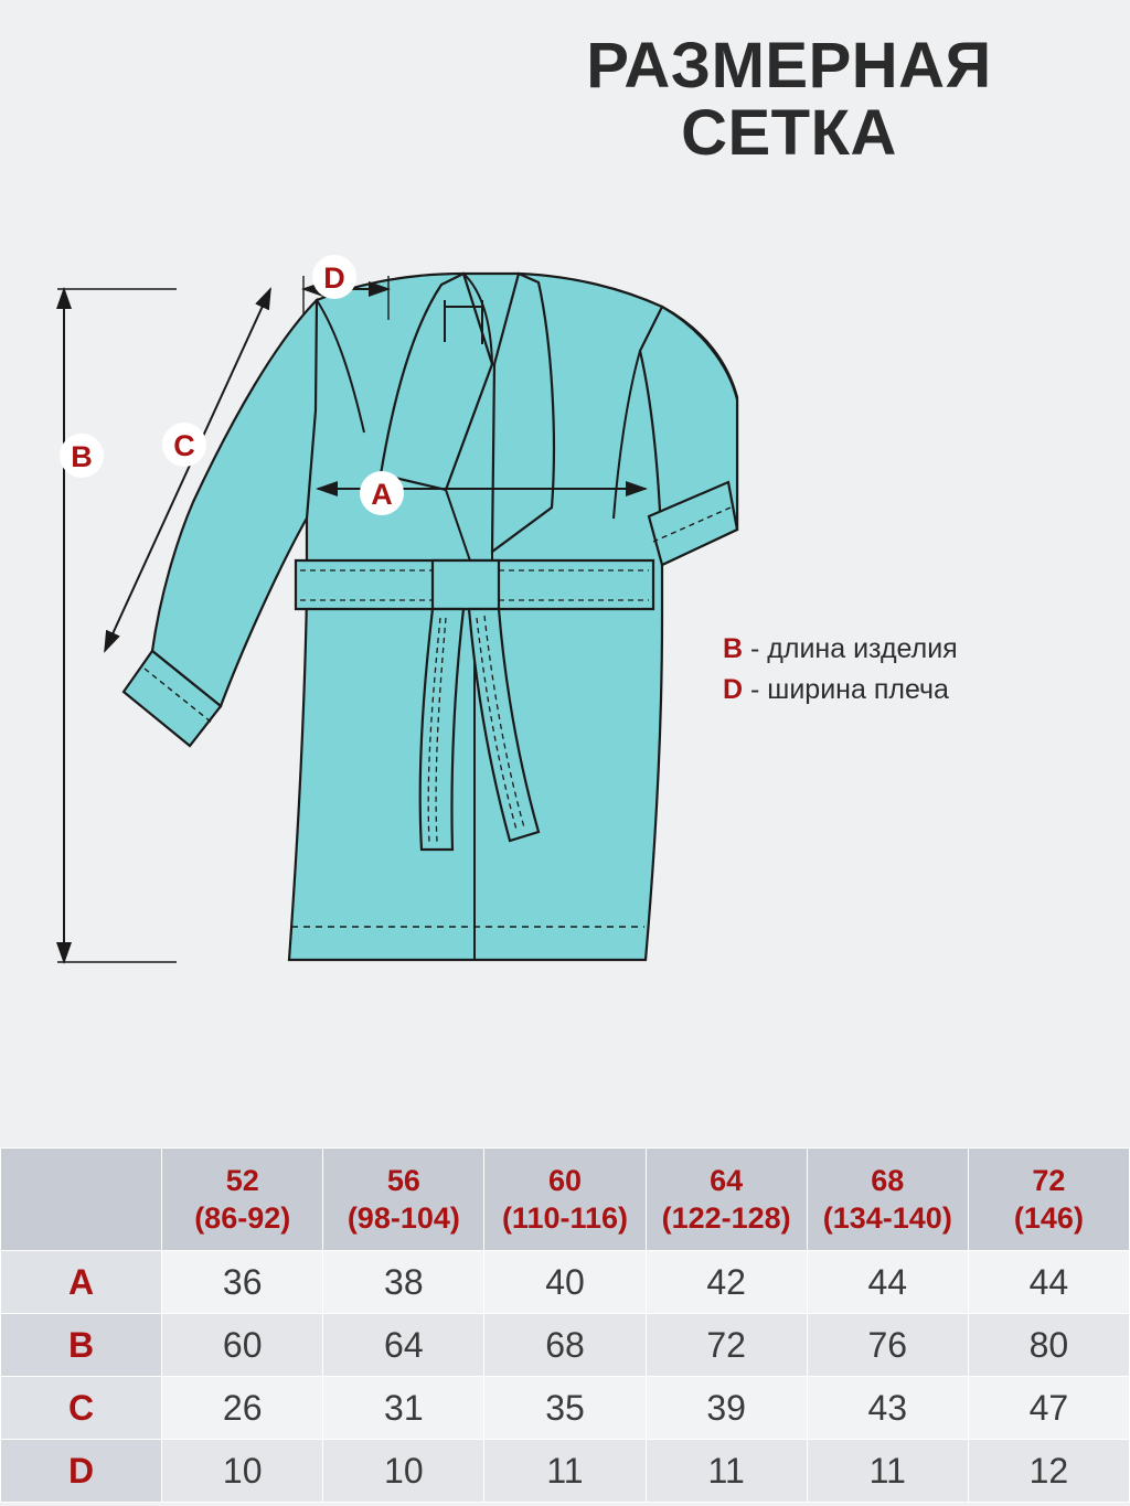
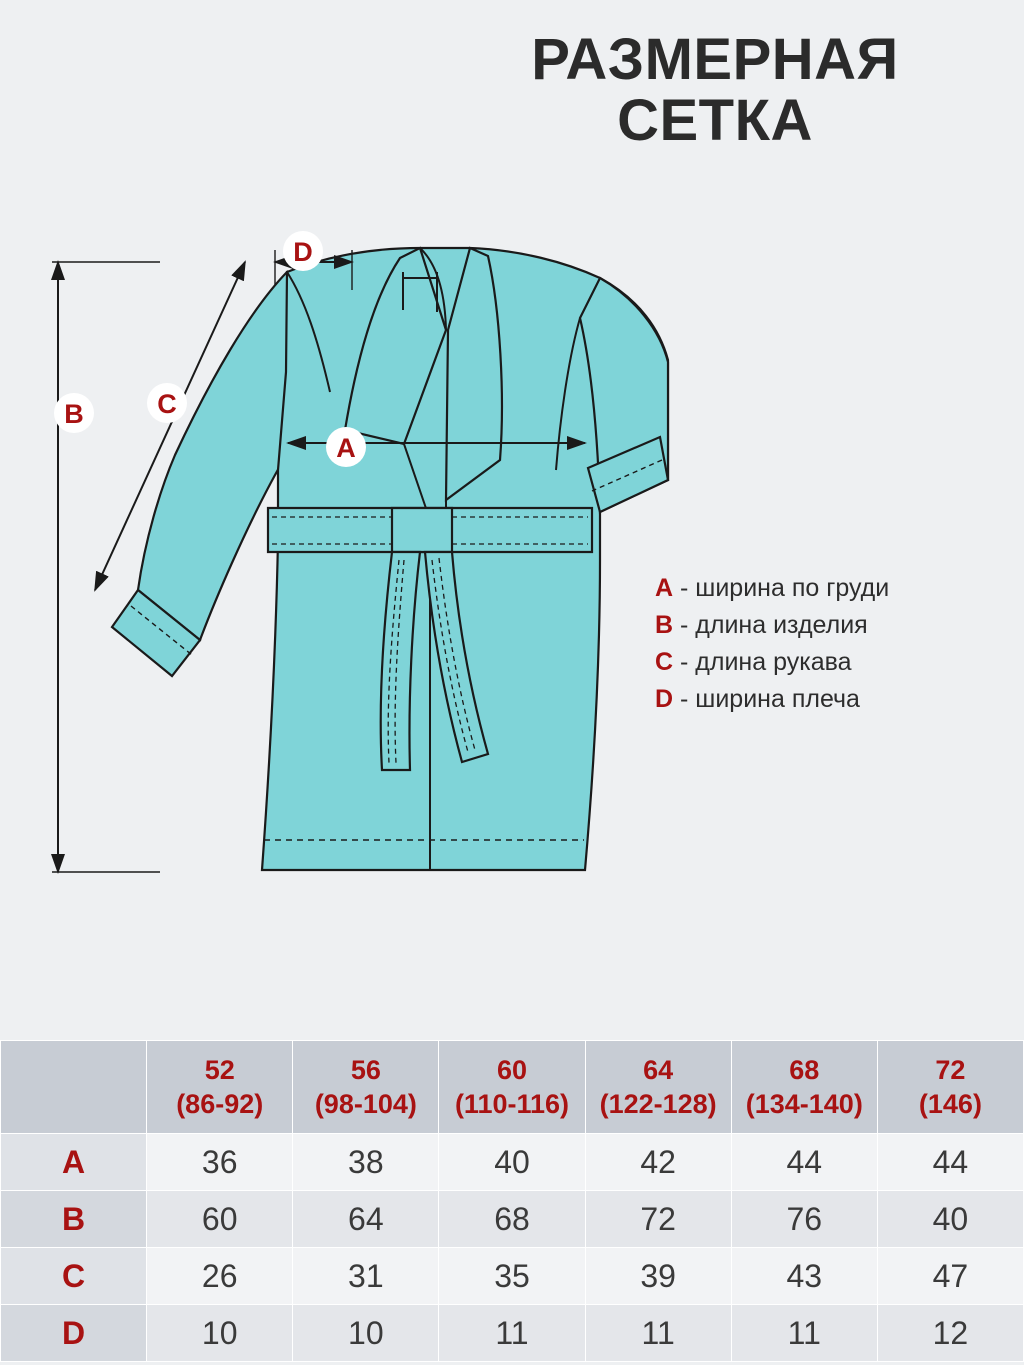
  РАЗМЕРНАЯ
  СЕТКА
  B
  C
  D
  A
+ A - ширина по груди
  B - длина изделия
+ C - длина рукава
  D - ширина плеча
  	52 (86-92)	56 (98-104)	60 (110-116)	64 (122-128)	68 (134-140)	72 (146)
  A	36	38	40	42	44	44
- B	60	64	68	72	76	80
+ B	60	64	68	72	76	40
  C	26	31	35	39	43	47
  D	10	10	11	11	11	12
